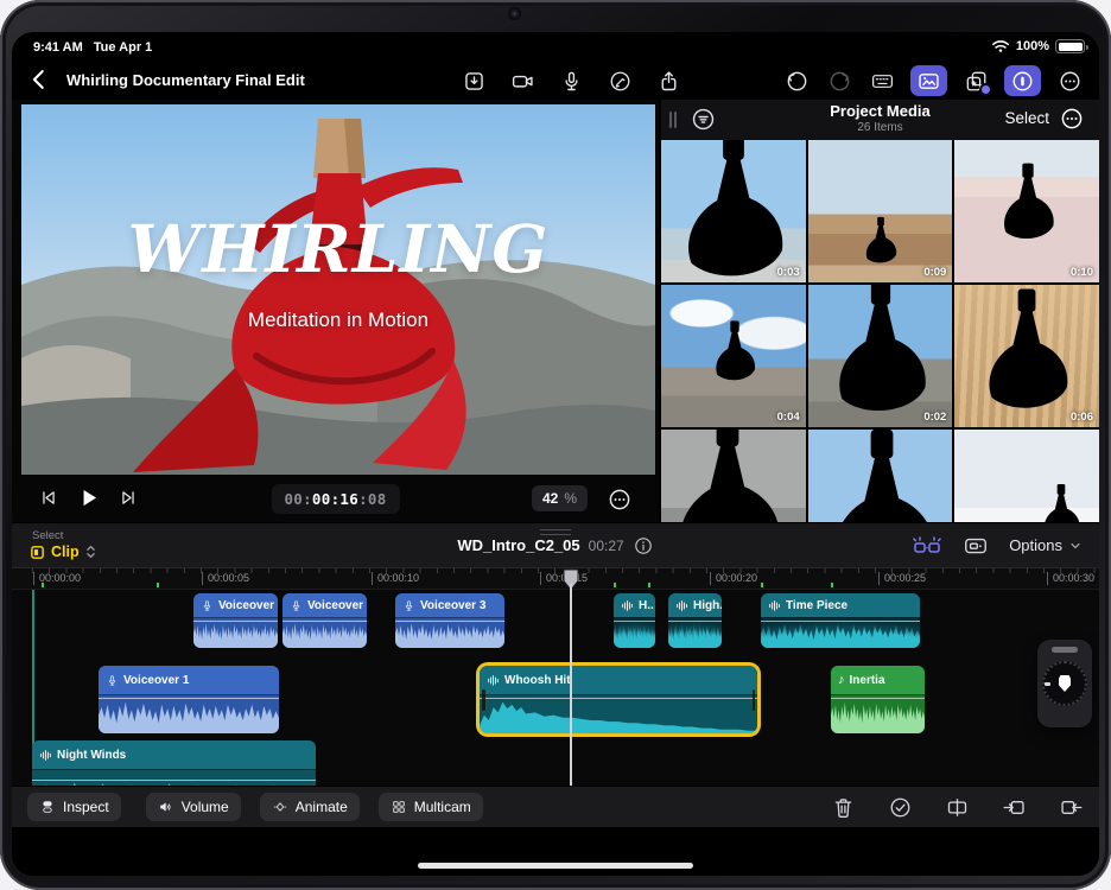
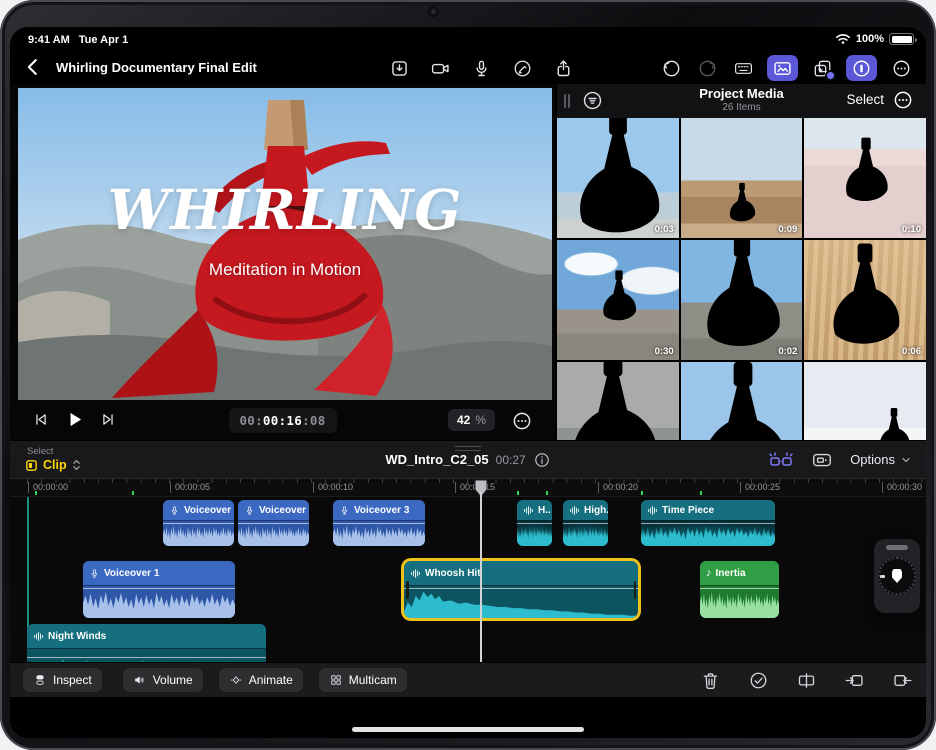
  9:41 AM
  Tue Apr 1
  100%
  Whirling Documentary Final Edit
  WHIRLING
  Meditation in Motion
  00:00:16:08
  42 %
  Project Media
  26 Items
  Select
  0:03
  0:09
  0:10
- 0:04
+ 0:30
  0:02
  0:06
  Select
  Clip
  WD_Intro_C2_05
  00:27
  Options
  00:00:00
  00:00:05
  00:00:10
  00:00:20
  00:00:25
  00:00:30
  Voiceover
  Voiceover
  Voiceover 3
  H..
  High.
  Time Piece
  Voiceover 1
  Whoosh Hit
  ♪
  Inertia
  Night Winds
  Inspect
  Volume
  Animate
  Multicam
